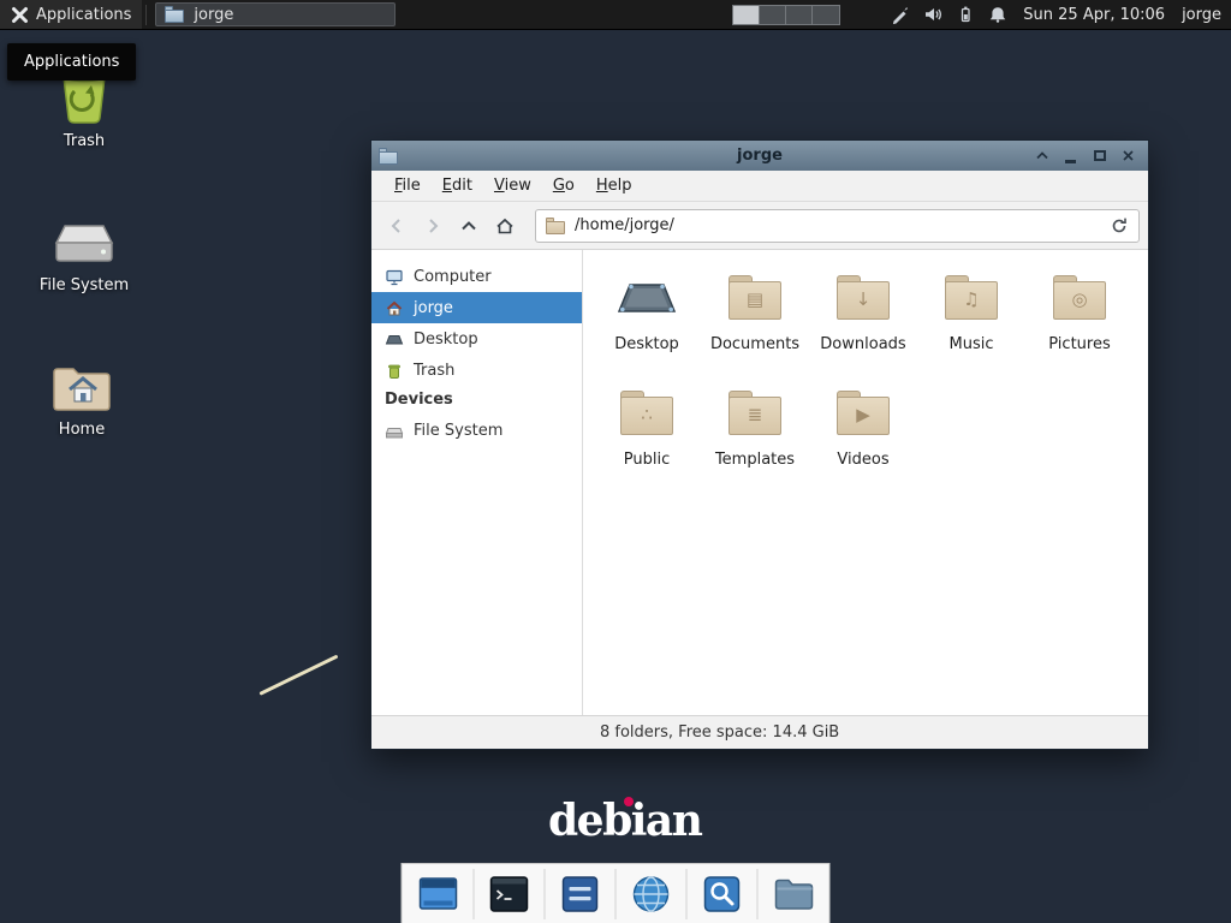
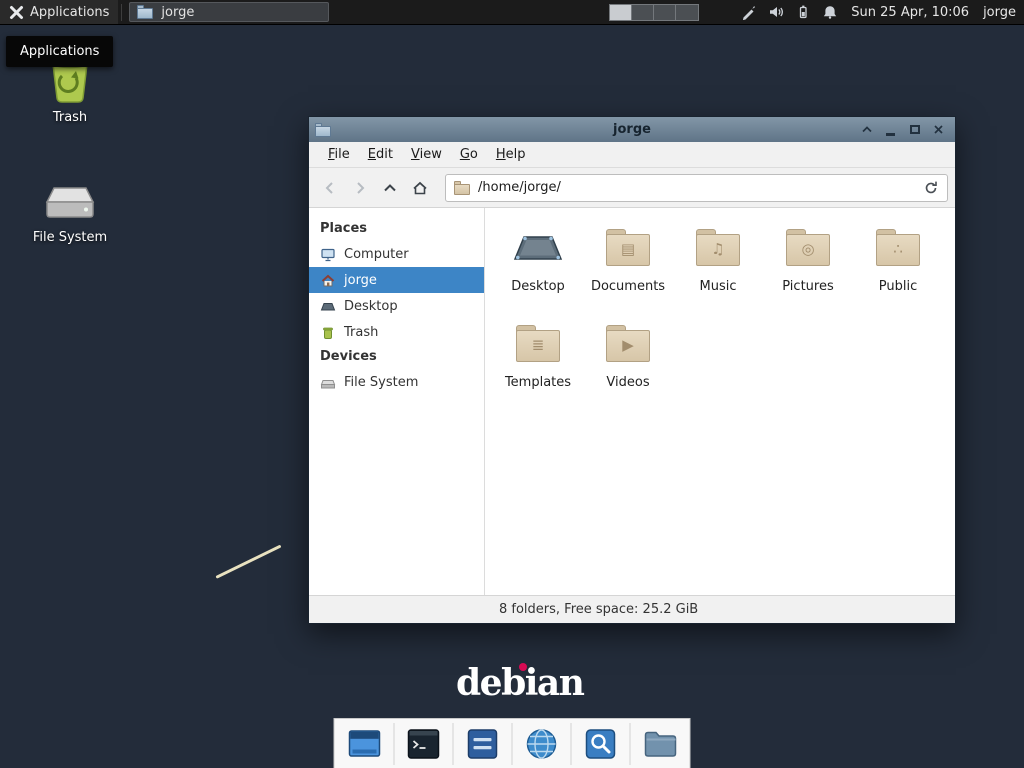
  Applications
  jorge
  Sun 25 Apr, 10:06
  jorge
  Applications
  Trash
  File System
- Home
  jorge
  File
  Edit
  View
  Go
  Help
  /home/jorge/
+ Places
  Computer
  jorge
  Desktop
  Trash
  Devices
  File System
  Desktop
  ▤
  Documents
- ↓
- Downloads
  ♫
  Music
  ◎
  Pictures
  ∴
  Public
  ≣
  Templates
  ▶
  Videos
- 8 folders, Free space: 14.4 GiB
+ 8 folders, Free space: 25.2 GiB
  debian
